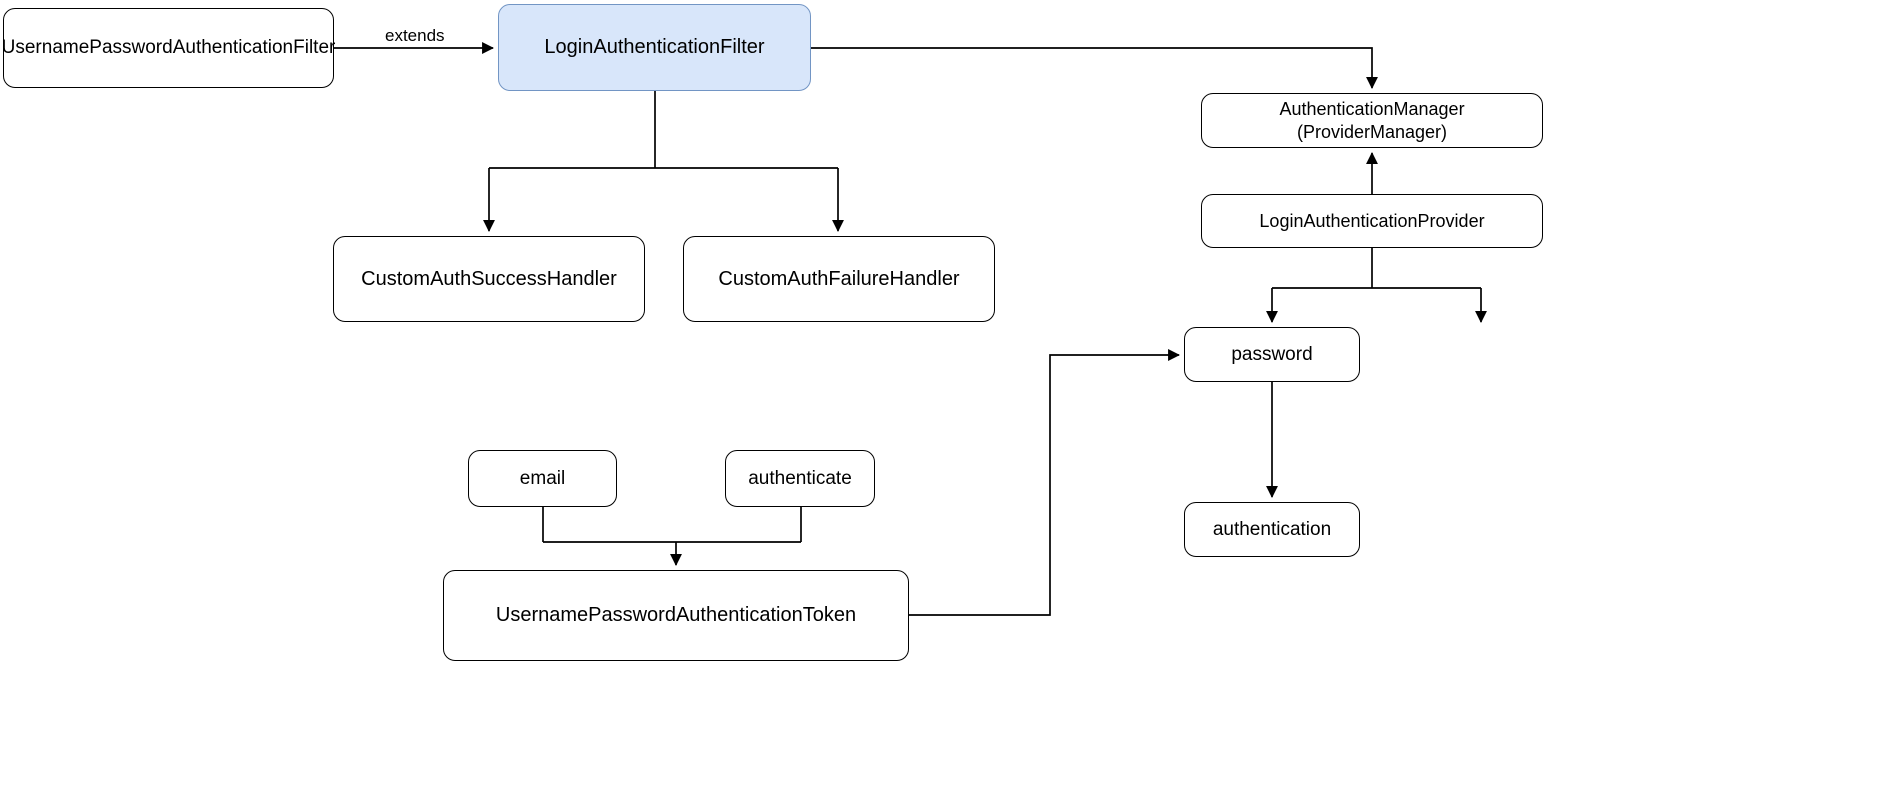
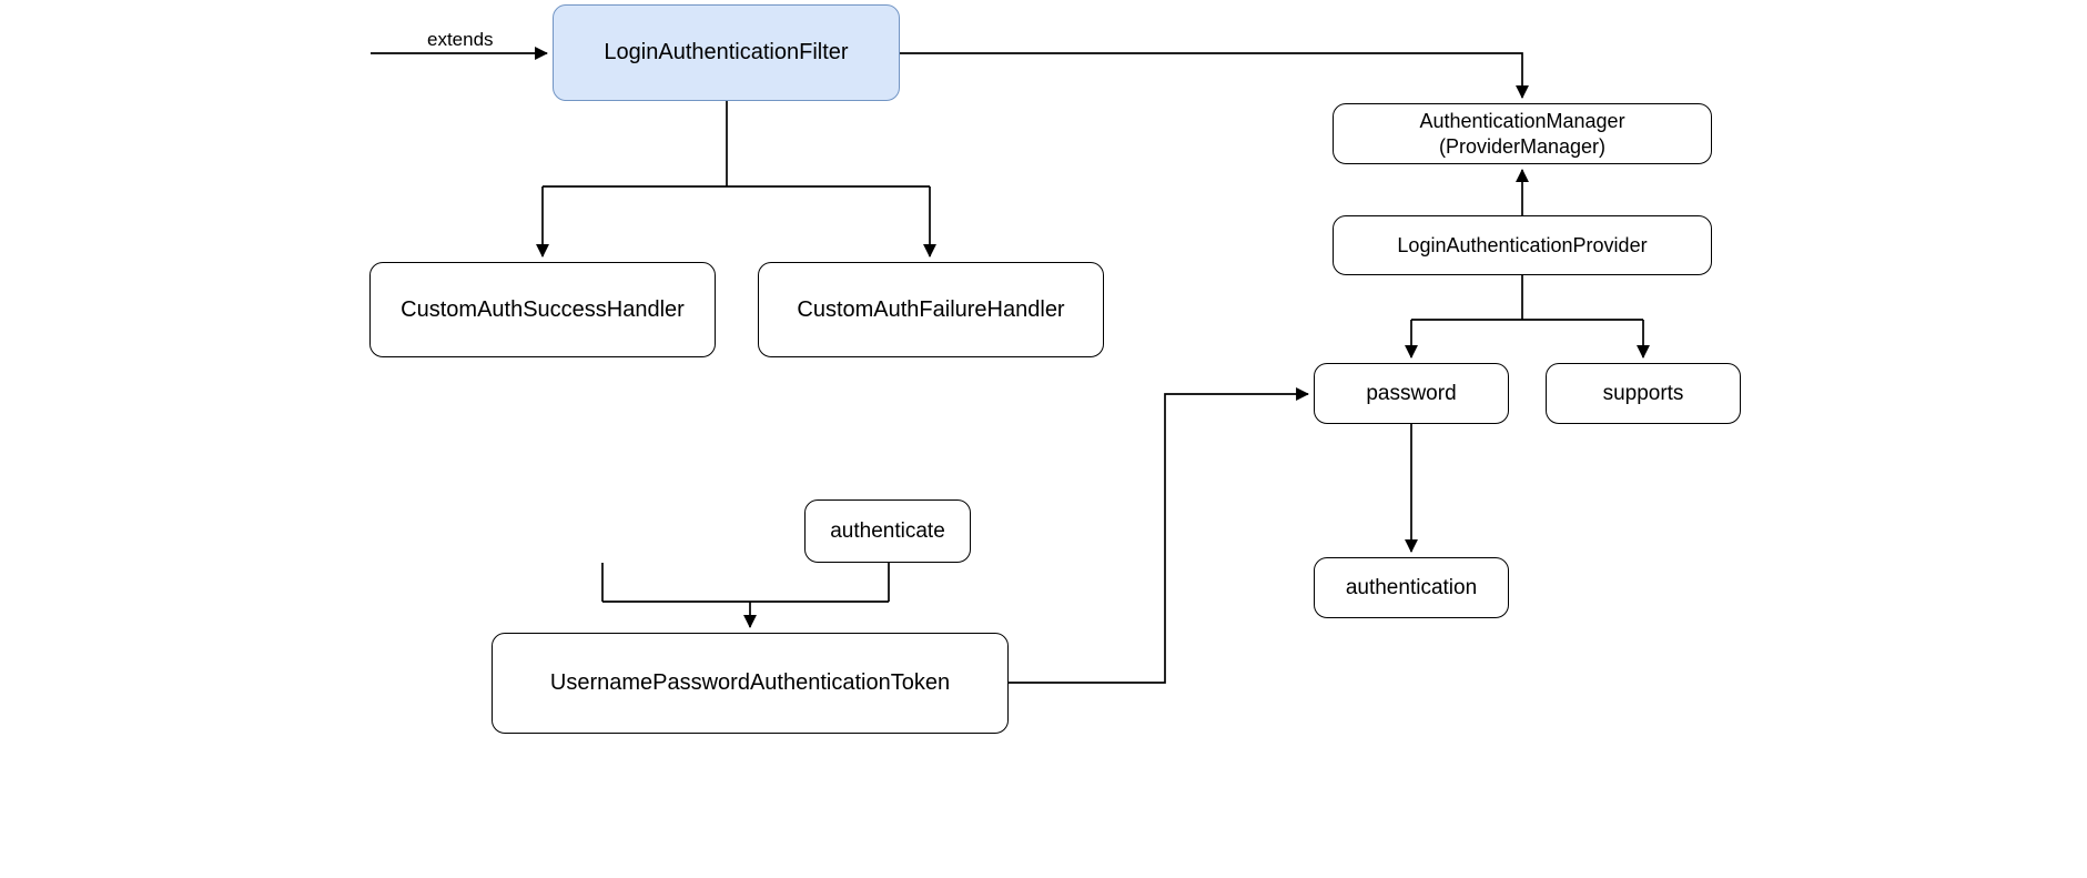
- UsernamePasswordAuthenticationFilter
  LoginAuthenticationFilter
  AuthenticationManager
  (ProviderManager)
  LoginAuthenticationProvider
  CustomAuthSuccessHandler
  CustomAuthFailureHandler
  password
+ supports
  authentication
- email
  authenticate
  UsernamePasswordAuthenticationToken
  extends
